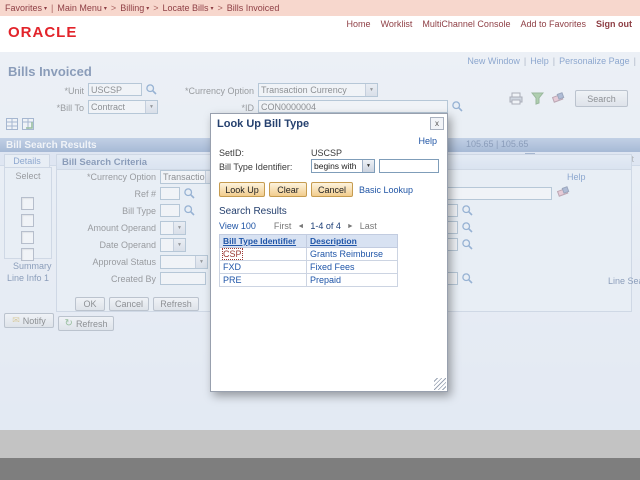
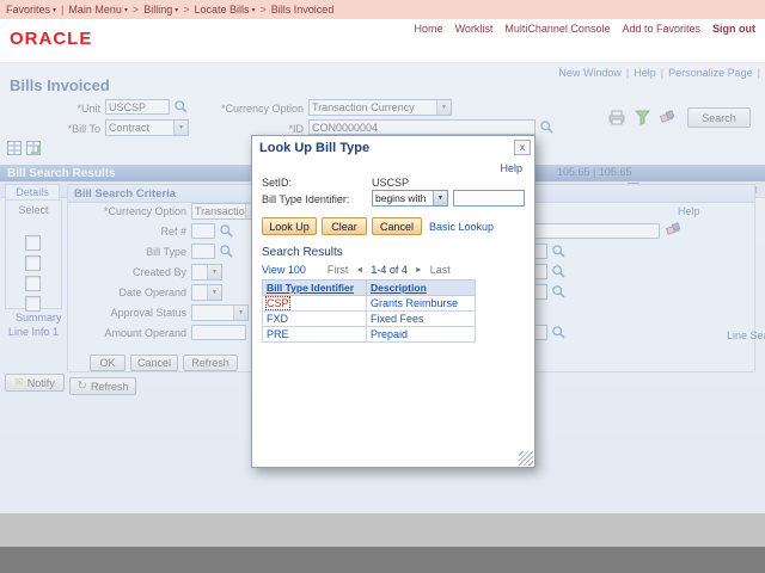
  Favorites
  |
  Main Menu
  >
  Billing
  >
  Locate Bills
  >
  Bills Invoiced
  ORACLE
  Home
  Worklist
  MultiChannel Console
  Add to Favorites
  Sign out
  New Window
  |
  Help
  |
  Personalize Page
  |
  Bills Invoiced
  *Unit
  USCSP
  *Currency Option
  Transaction Currency
  *Bill To
  Contract
  *ID
  CON0000004
  Search
  Bill Search Results
  105.65 | 105.65
  Details
  Select
  Summary
  Line Info 1
  Bill Search Criteria
  Help
  *Currency Option
  Transactio
  Ref #
  Bill Type
- Amount Operand
+ Created By
  Date Operand
  Approval Status
- Created By
+ Amount Operand
  OK
  Cancel
  Refresh
  ✉
  Notify
  ↻
  Refresh
  Look Up Bill Type
  x
  Help
  SetID:
  USCSP
  Bill Type Identifier:
  begins with
  Look Up
  Clear
  Cancel
  Basic Lookup
  Search Results
  View 100
  First
  1-4 of 4
  Last
  Bill Type Identifier	Description
  CSP	Grants Reimburse
  FXD	Fixed Fees
  PRE	Prepaid
